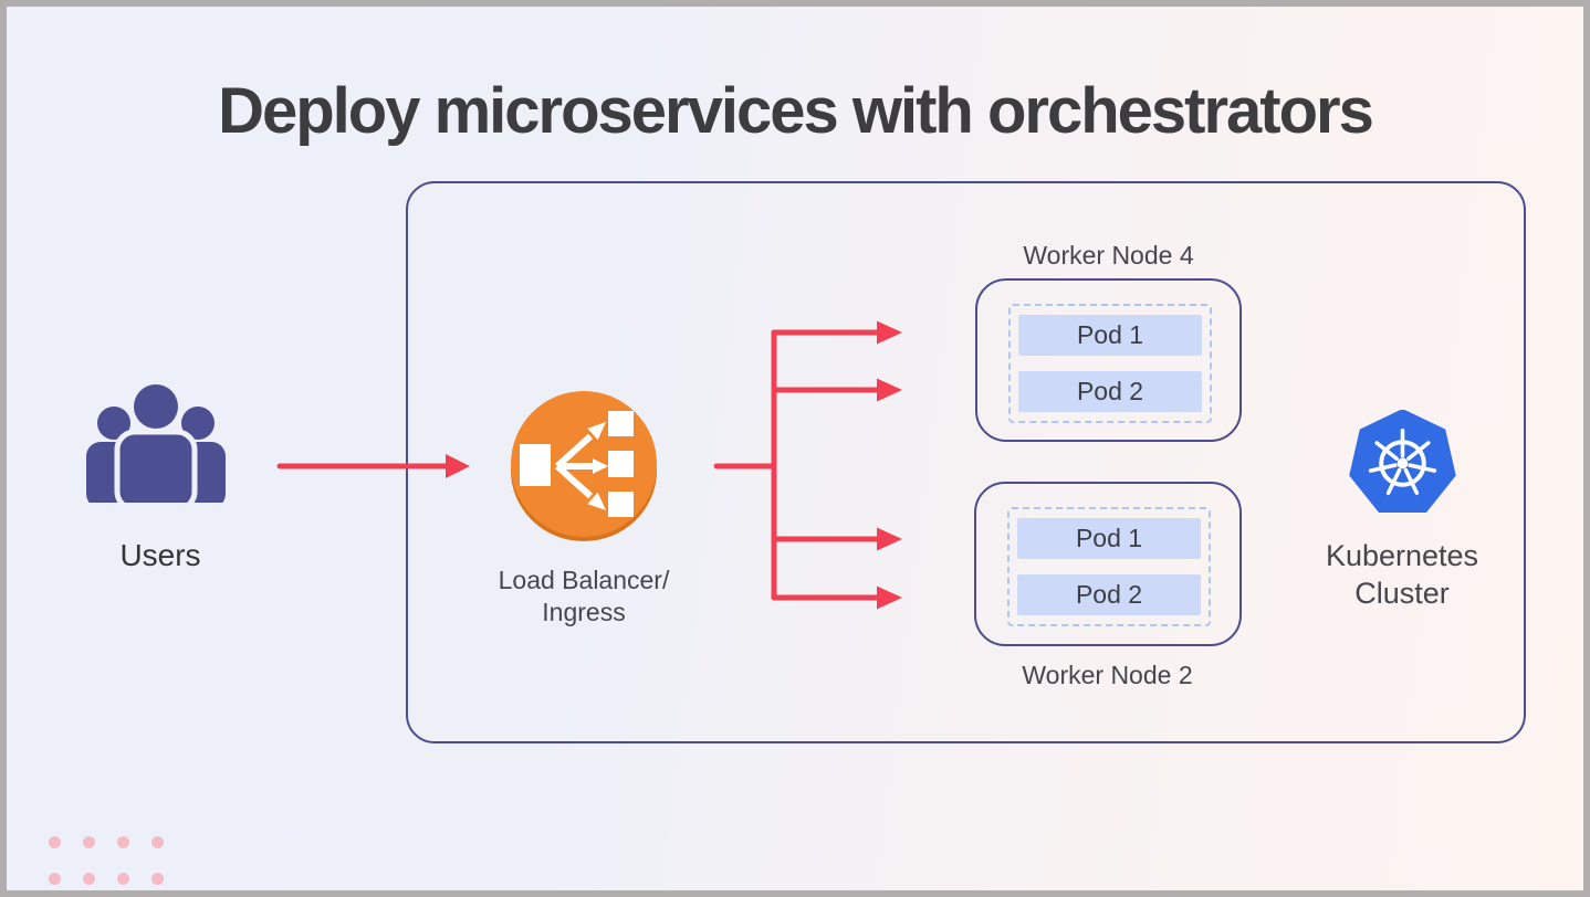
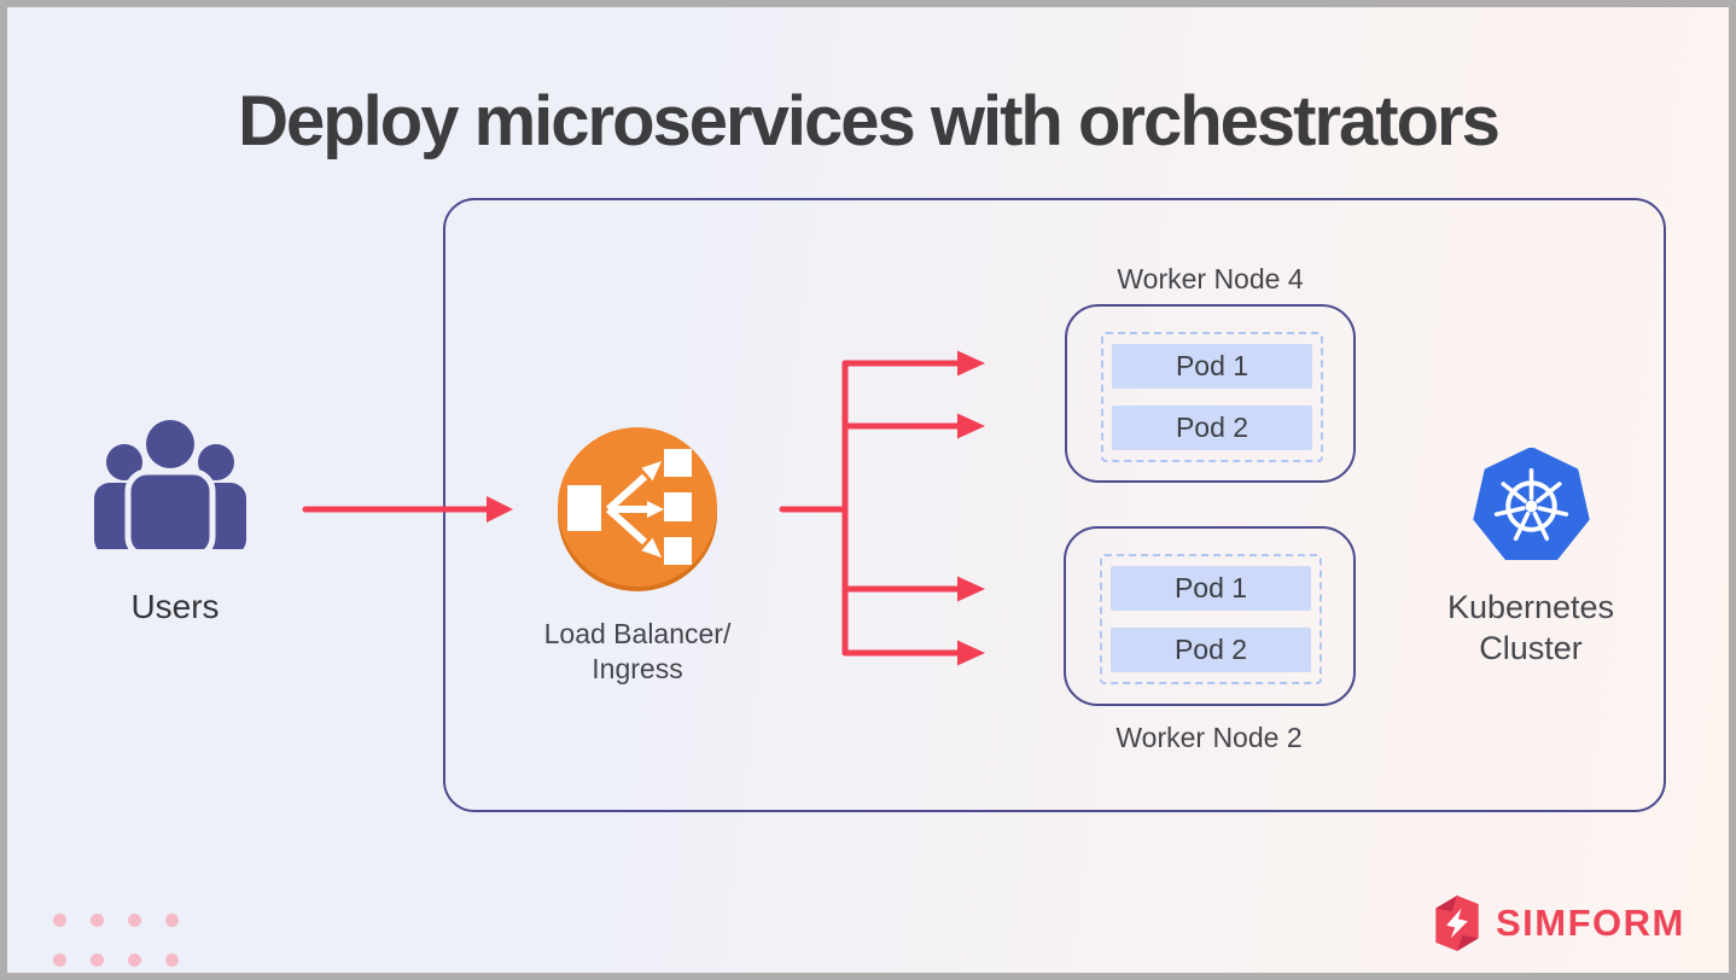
  Deploy microservices with orchestrators
  Users
  Load Balancer/
  Ingress
  Worker Node 4
  Pod 1
  Pod 2
  Pod 1
  Pod 2
  Worker Node 2
  Kubernetes
  Cluster
+ SIMFORM
